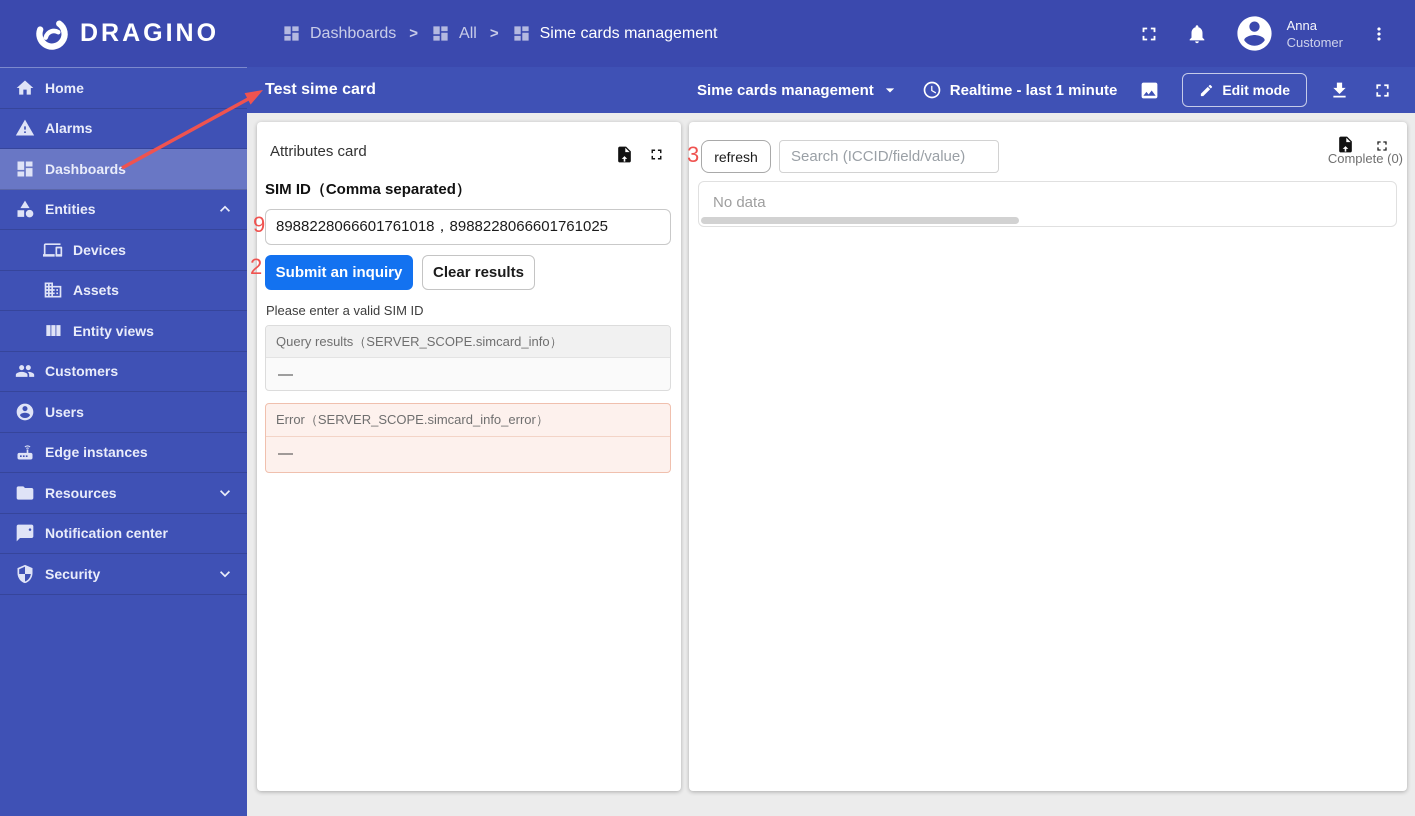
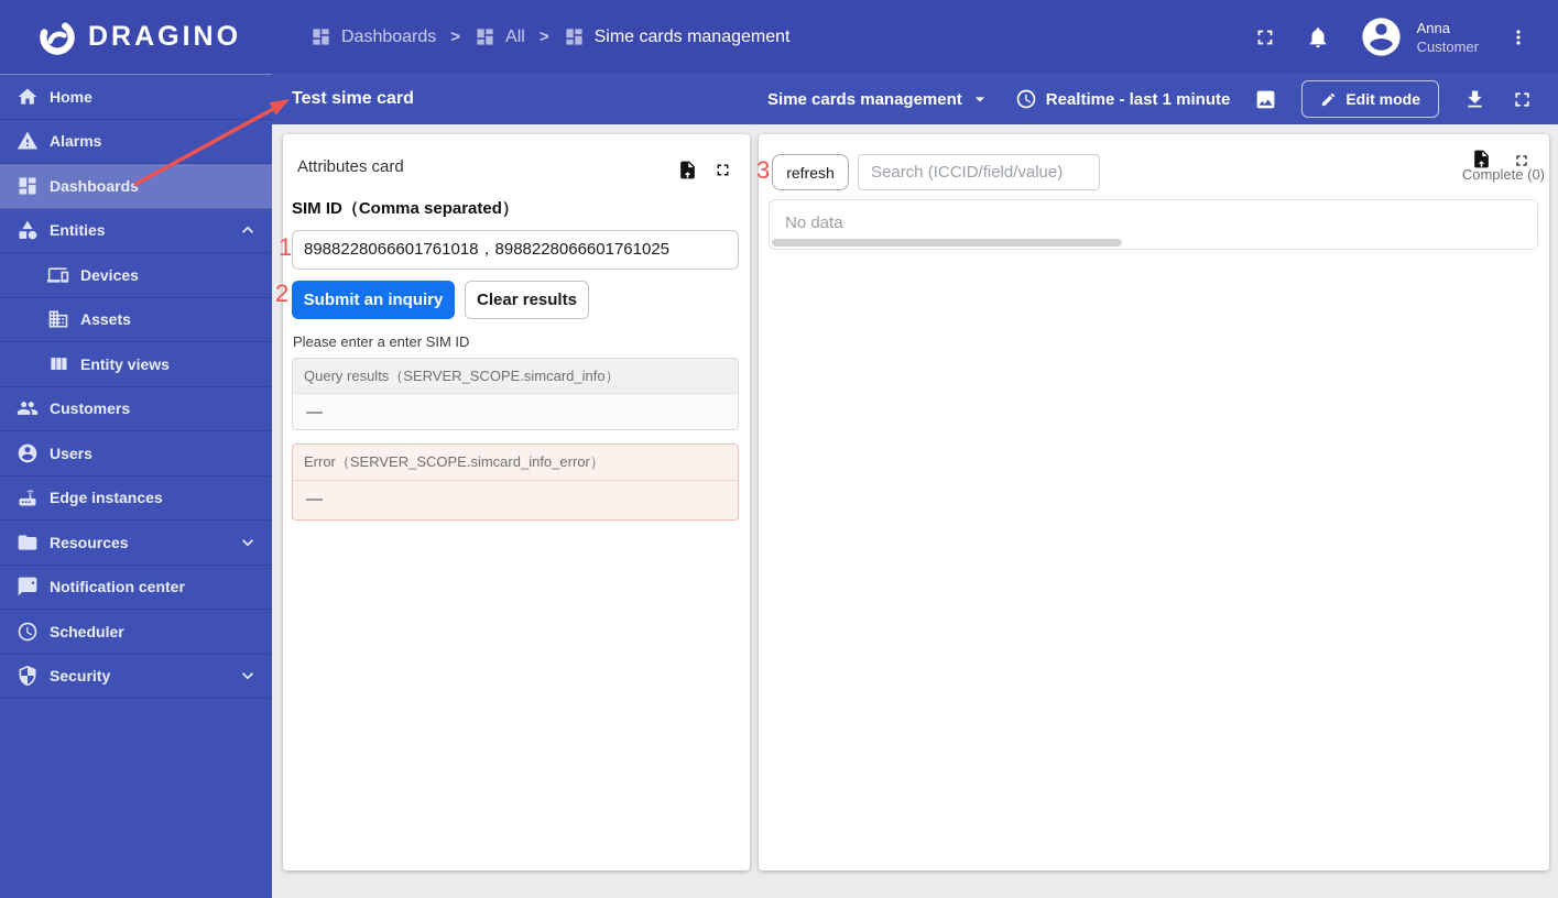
  DRAGINO
  Dashboards
  >
  All
  >
  Sime cards management
  Anna
  Customer
  Home
  Alarms
  Dashboards
  Entities
  Devices
  Assets
  Entity views
  Customers
  Users
  Edge instances
  Resources
  Notification center
+ Scheduler
  Security
  Test sime card
  Sime cards management
  Realtime - last 1 minute
  Edit mode
  Attributes card
  SIM ID（Comma separated）
  8988228066601761018，8988228066601761025
  Submit an inquiry
  Clear results
- Please enter a valid SIM ID
+ Please enter a enter SIM ID
  Query results（SERVER_SCOPE.simcard_info）
  —
  Error（SERVER_SCOPE.simcard_info_error）
  —
  refresh
  Search (ICCID/field/value)
  Complete (0)
  No data
- 9
+ 1
  2
  3
